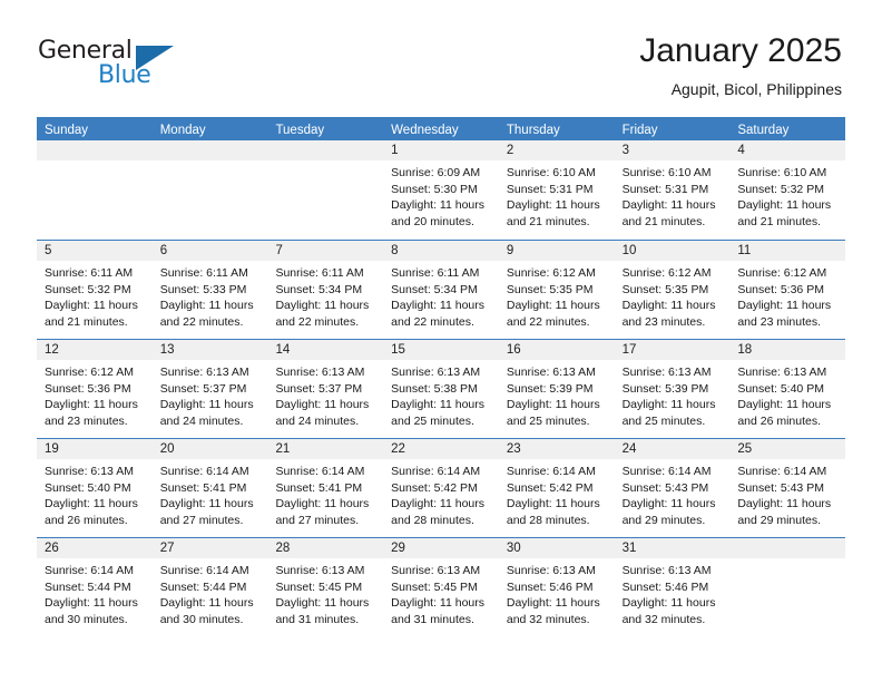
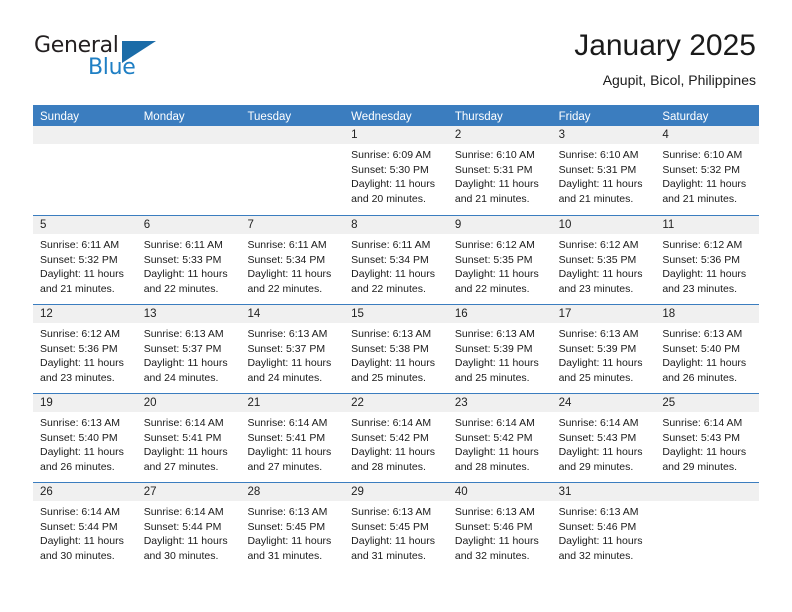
  General
  Blue
  January 2025
  Agupit, Bicol, Philippines
  Sunday
  Monday
  Tuesday
  Wednesday
  Thursday
  Friday
  Saturday
  1
  Sunrise: 6:09 AM
  Sunset: 5:30 PM
  Daylight: 11 hours
  and 20 minutes.
  2
  Sunrise: 6:10 AM
  Sunset: 5:31 PM
  Daylight: 11 hours
  and 21 minutes.
  3
  Sunrise: 6:10 AM
  Sunset: 5:31 PM
  Daylight: 11 hours
  and 21 minutes.
  4
  Sunrise: 6:10 AM
  Sunset: 5:32 PM
  Daylight: 11 hours
  and 21 minutes.
  5
  Sunrise: 6:11 AM
  Sunset: 5:32 PM
  Daylight: 11 hours
  and 21 minutes.
  6
  Sunrise: 6:11 AM
  Sunset: 5:33 PM
  Daylight: 11 hours
  and 22 minutes.
  7
  Sunrise: 6:11 AM
  Sunset: 5:34 PM
  Daylight: 11 hours
  and 22 minutes.
  8
  Sunrise: 6:11 AM
  Sunset: 5:34 PM
  Daylight: 11 hours
  and 22 minutes.
  9
  Sunrise: 6:12 AM
  Sunset: 5:35 PM
  Daylight: 11 hours
  and 22 minutes.
  10
  Sunrise: 6:12 AM
  Sunset: 5:35 PM
  Daylight: 11 hours
  and 23 minutes.
  11
  Sunrise: 6:12 AM
  Sunset: 5:36 PM
  Daylight: 11 hours
  and 23 minutes.
  12
  Sunrise: 6:12 AM
  Sunset: 5:36 PM
  Daylight: 11 hours
  and 23 minutes.
  13
  Sunrise: 6:13 AM
  Sunset: 5:37 PM
  Daylight: 11 hours
  and 24 minutes.
  14
  Sunrise: 6:13 AM
  Sunset: 5:37 PM
  Daylight: 11 hours
  and 24 minutes.
  15
  Sunrise: 6:13 AM
  Sunset: 5:38 PM
  Daylight: 11 hours
  and 25 minutes.
  16
  Sunrise: 6:13 AM
  Sunset: 5:39 PM
  Daylight: 11 hours
  and 25 minutes.
  17
  Sunrise: 6:13 AM
  Sunset: 5:39 PM
  Daylight: 11 hours
  and 25 minutes.
  18
  Sunrise: 6:13 AM
  Sunset: 5:40 PM
  Daylight: 11 hours
  and 26 minutes.
  19
  Sunrise: 6:13 AM
  Sunset: 5:40 PM
  Daylight: 11 hours
  and 26 minutes.
  20
  Sunrise: 6:14 AM
  Sunset: 5:41 PM
  Daylight: 11 hours
  and 27 minutes.
  21
  Sunrise: 6:14 AM
  Sunset: 5:41 PM
  Daylight: 11 hours
  and 27 minutes.
  22
  Sunrise: 6:14 AM
  Sunset: 5:42 PM
  Daylight: 11 hours
  and 28 minutes.
  23
  Sunrise: 6:14 AM
  Sunset: 5:42 PM
  Daylight: 11 hours
  and 28 minutes.
  24
  Sunrise: 6:14 AM
  Sunset: 5:43 PM
  Daylight: 11 hours
  and 29 minutes.
  25
  Sunrise: 6:14 AM
  Sunset: 5:43 PM
  Daylight: 11 hours
  and 29 minutes.
  26
  Sunrise: 6:14 AM
  Sunset: 5:44 PM
  Daylight: 11 hours
  and 30 minutes.
  27
  Sunrise: 6:14 AM
  Sunset: 5:44 PM
  Daylight: 11 hours
  and 30 minutes.
  28
  Sunrise: 6:13 AM
  Sunset: 5:45 PM
  Daylight: 11 hours
  and 31 minutes.
  29
  Sunrise: 6:13 AM
  Sunset: 5:45 PM
  Daylight: 11 hours
  and 31 minutes.
- 30
+ 40
  Sunrise: 6:13 AM
  Sunset: 5:46 PM
  Daylight: 11 hours
  and 32 minutes.
  31
  Sunrise: 6:13 AM
  Sunset: 5:46 PM
  Daylight: 11 hours
  and 32 minutes.
